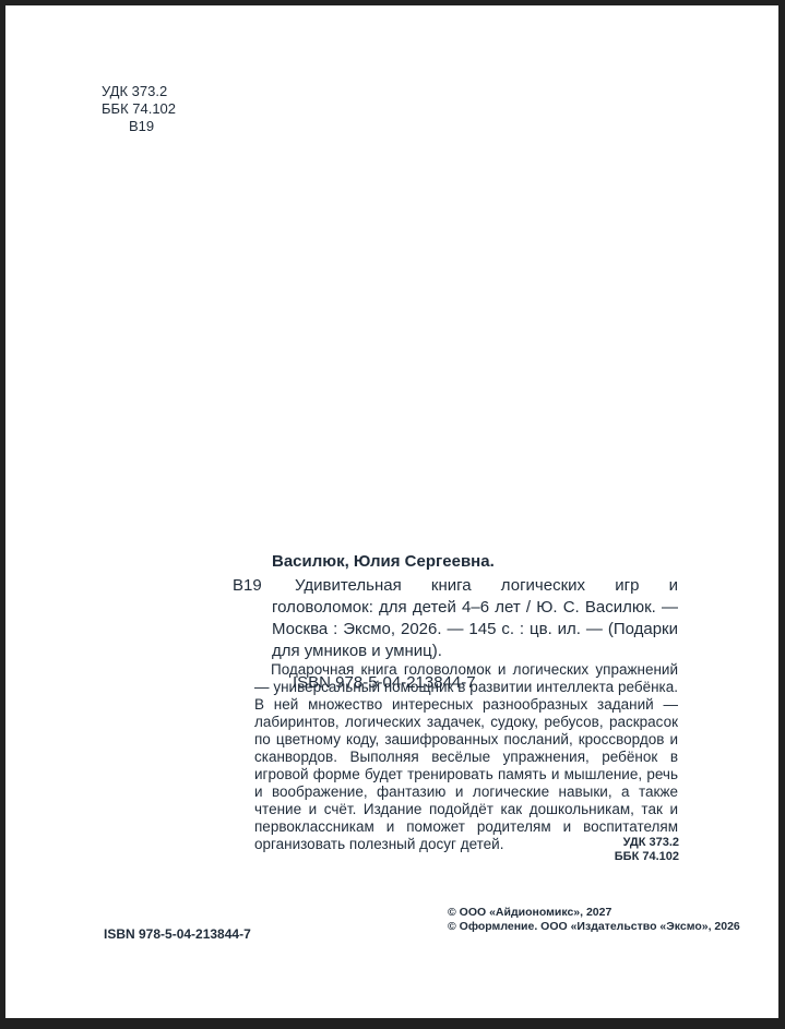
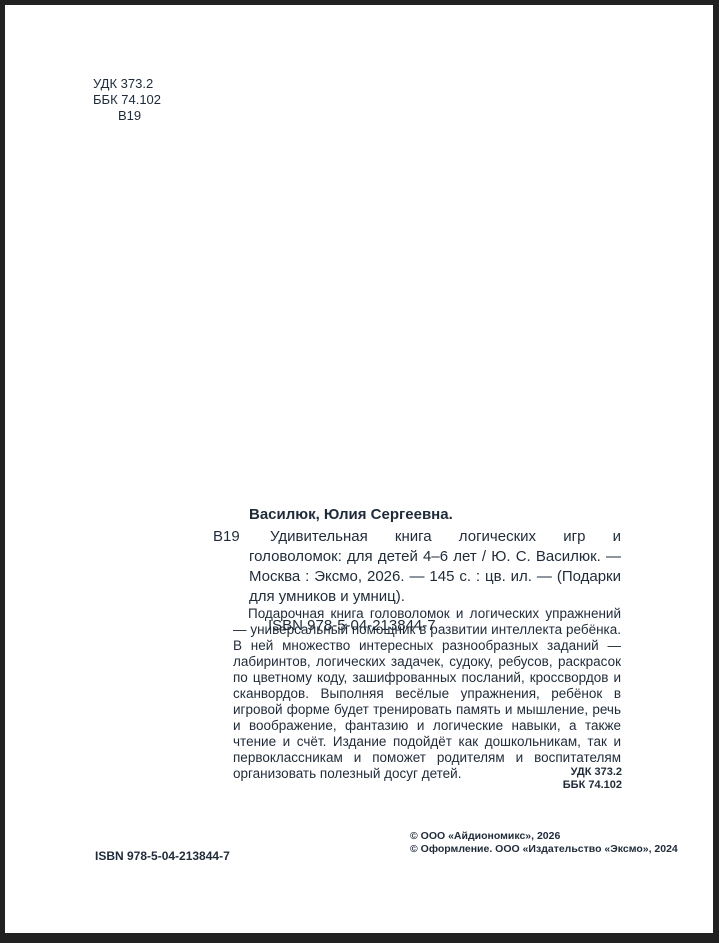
  УДК 373.2
  ББК 74.102
  В19
  Василюк, Юлия Сергеевна.
  В19
  Удивительная книга логических игр и головоломок: для детей 4–6 лет / Ю. С. Василюк. — Москва : Эксмо, 2026. — 145 с. : цв. ил. — (Подарки для умников и умниц).
  ISBN 978-5-04-213844-7
  Подарочная книга головоломок и логических упражнений — универсальный помощник в развитии интеллекта ребёнка. В ней множество интересных разнообразных заданий — лабиринтов, логических задачек, судоку, ребусов, раскрасок по цветному коду, зашифрованных посланий, кроссвордов и сканвордов. Выполняя весёлые упражнения, ребёнок в игровой форме будет тренировать память и мышление, речь и воображение, фантазию и логические навыки, а также чтение и счёт. Издание подойдёт как дошкольникам, так и первоклассникам и поможет родителям и воспитателям организовать полезный досуг детей.
  УДК 373.2
  ББК 74.102
  ISBN 978-5-04-213844-7
- © ООО «Айдиономикс», 2027
+ © ООО «Айдиономикс», 2026
- © Оформление. ООО «Издательство «Эксмо», 2026
+ © Оформление. ООО «Издательство «Эксмо», 2024
